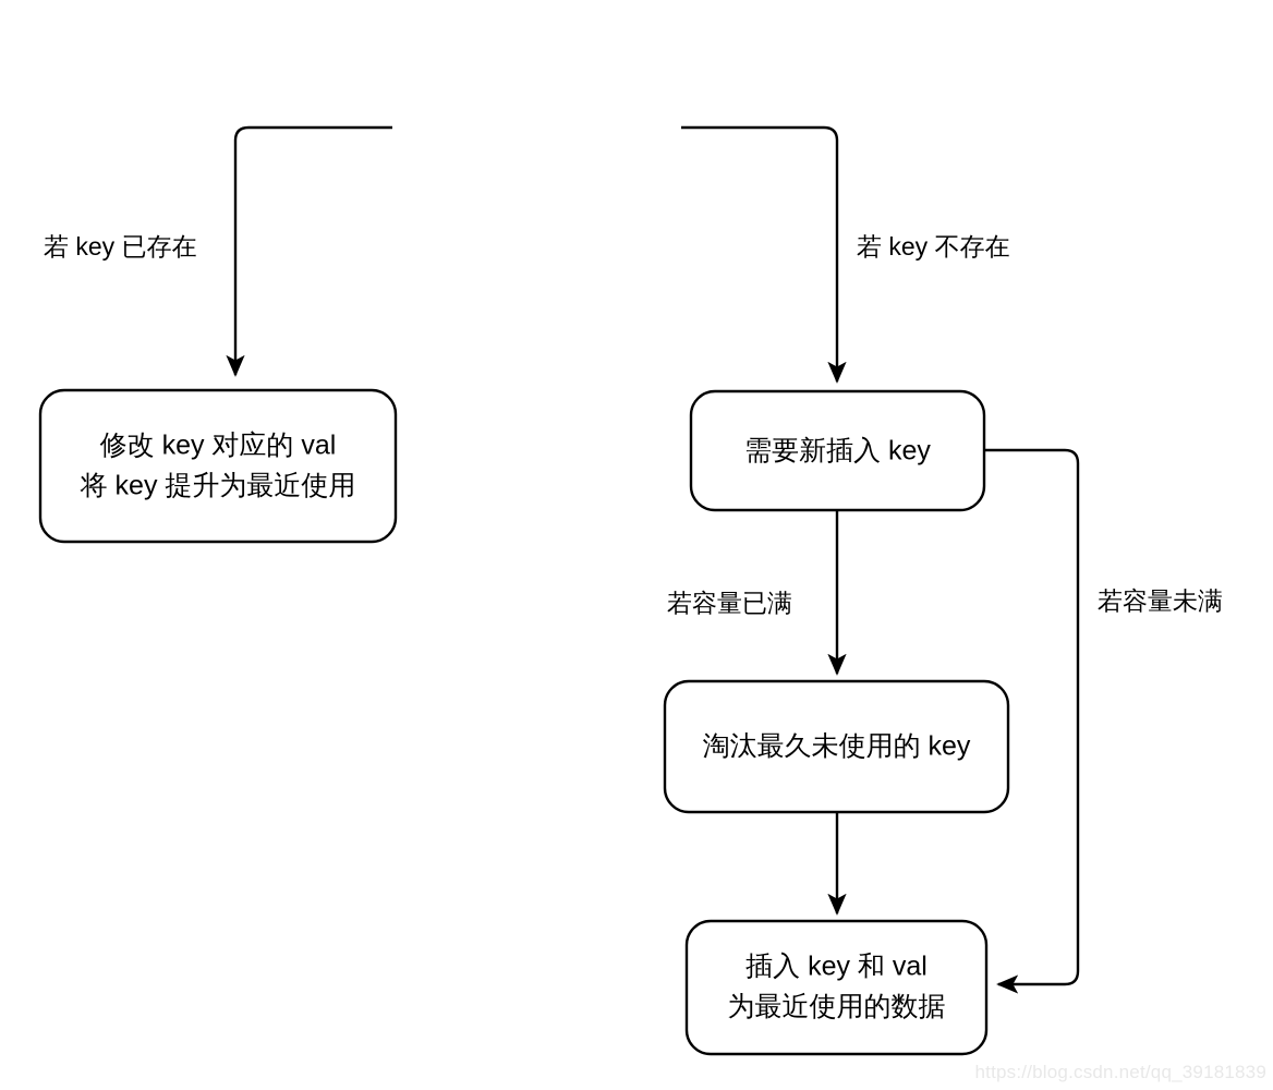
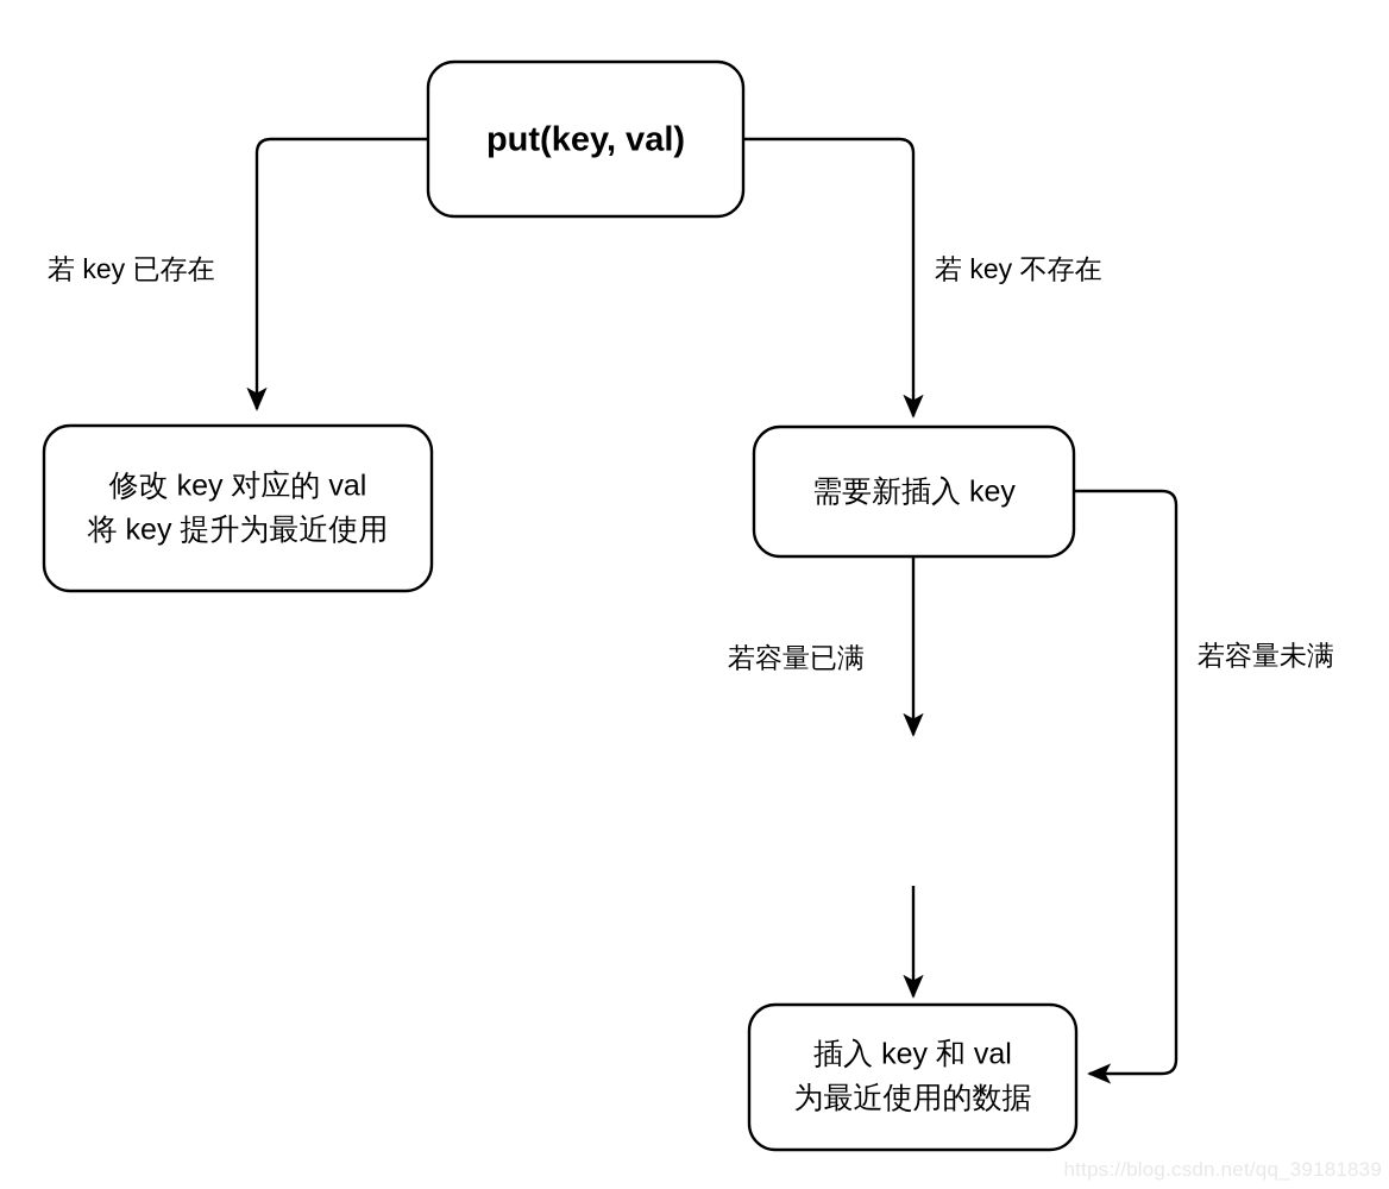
  若 key 已存在
  若 key 不存在
  若容量已满
  若容量未满
+ put(key, val)
  修改 key 对应的 val
  将 key 提升为最近使用
  需要新插入 key
- 淘汰最久未使用的 key
  插入 key 和 val
  为最近使用的数据
